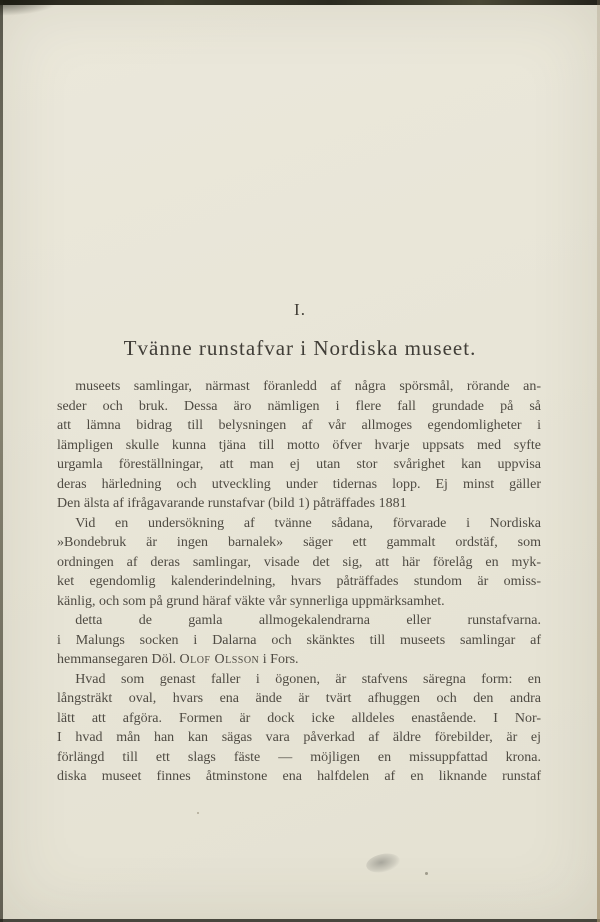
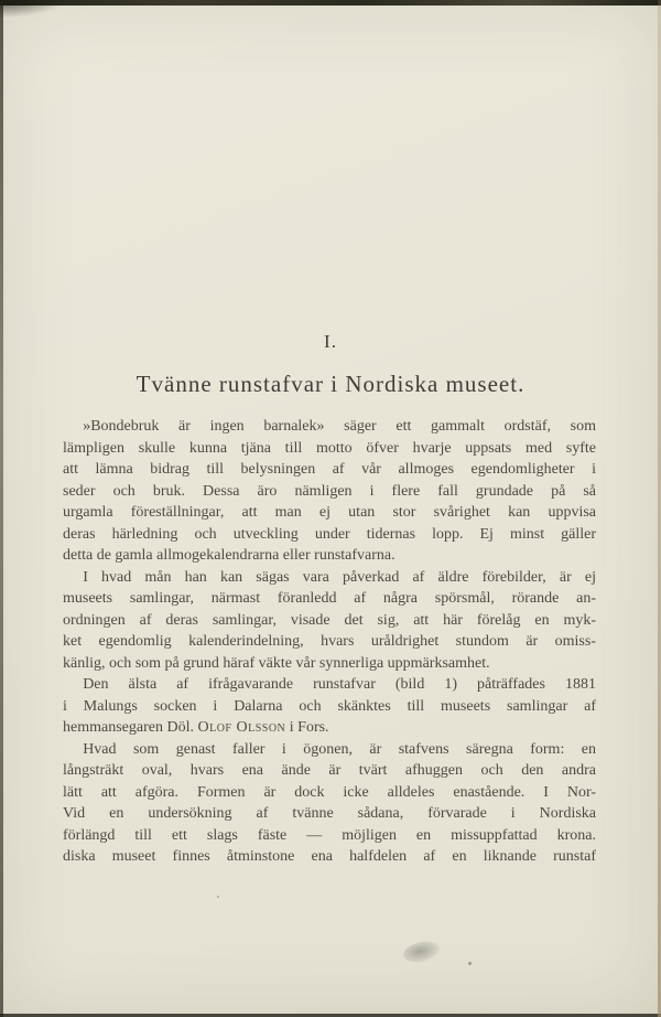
  I.
  Tvänne runstafvar i Nordiska museet.
- museets samlingar, närmast föranledd af några spörsmål, rörande an-
+ »Bondebruk är ingen barnalek» säger ett gammalt ordstäf, som
- seder och bruk. Dessa äro nämligen i flere fall grundade på så
+ lämpligen skulle kunna tjäna till motto öfver hvarje uppsats med syfte
  att lämna bidrag till belysningen af vår allmoges egendomligheter i
- lämpligen skulle kunna tjäna till motto öfver hvarje uppsats med syfte
+ seder och bruk. Dessa äro nämligen i flere fall grundade på så
  urgamla föreställningar, att man ej utan stor svårighet kan uppvisa
  deras härledning och utveckling under tidernas lopp. Ej minst gäller
- Den älsta af ifrågavarande runstafvar (bild 1) påträffades 1881
+ detta de gamla allmogekalendrarna eller runstafvarna.
- Vid en undersökning af tvänne sådana, förvarade i Nordiska
+ I hvad mån han kan sägas vara påverkad af äldre förebilder, är ej
- »Bondebruk är ingen barnalek» säger ett gammalt ordstäf, som
+ museets samlingar, närmast föranledd af några spörsmål, rörande an-
  ordningen af deras samlingar, visade det sig, att här förelåg en myk-
- ket egendomlig kalenderindelning, hvars påträffades stundom är omiss-
+ ket egendomlig kalenderindelning, hvars uråldrighet stundom är omiss-
  känlig, och som på grund häraf väkte vår synnerliga uppmärksamhet.
- detta de gamla allmogekalendrarna eller runstafvarna.
+ Den älsta af ifrågavarande runstafvar (bild 1) påträffades 1881
  i Malungs socken i Dalarna och skänktes till museets samlingar af
  hemmansegaren Döl. Olof Olsson i Fors.
  Hvad som genast faller i ögonen, är stafvens säregna form: en
  långsträkt oval, hvars ena ände är tvärt afhuggen och den andra
  lätt att afgöra. Formen är dock icke alldeles enastående. I Nor-
- I hvad mån han kan sägas vara påverkad af äldre förebilder, är ej
+ Vid en undersökning af tvänne sådana, förvarade i Nordiska
  förlängd till ett slags fäste — möjligen en missuppfattad krona.
  diska museet finnes åtminstone ena halfdelen af en liknande runstaf
